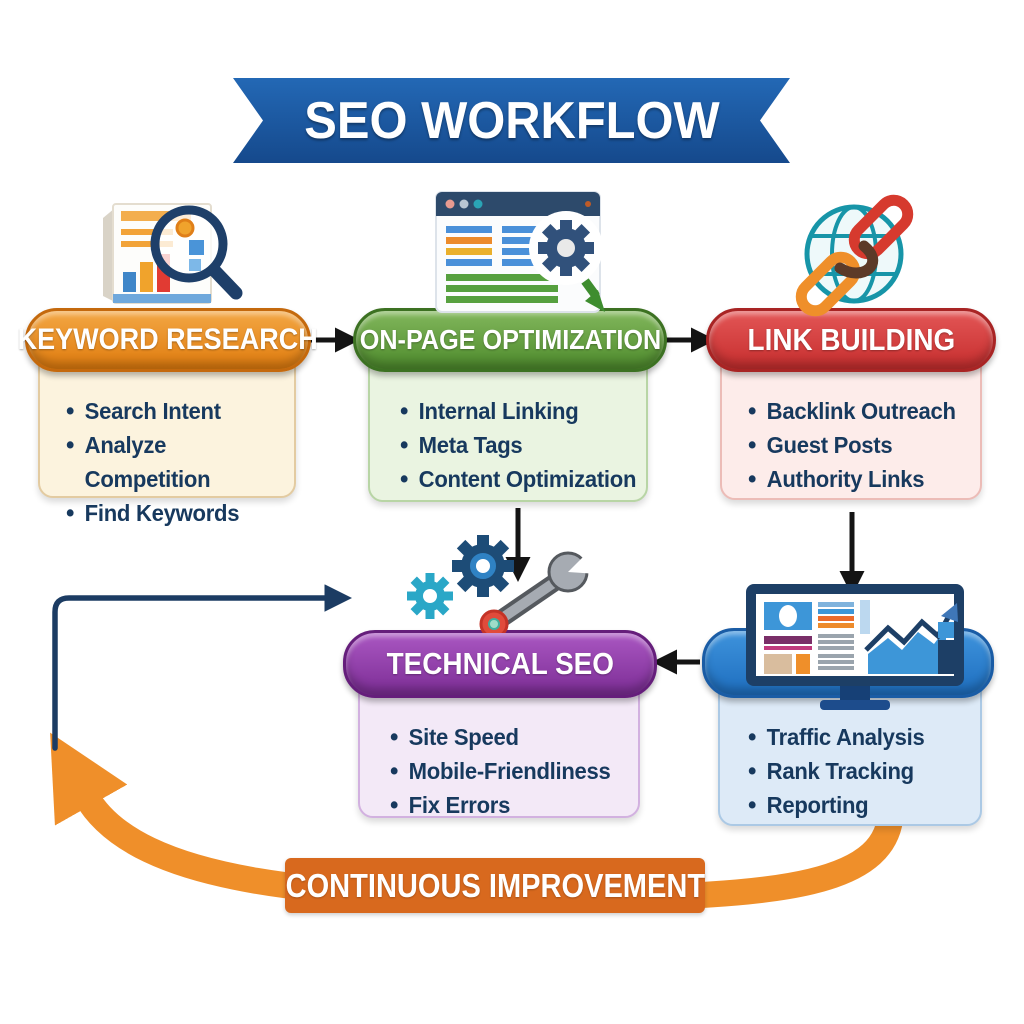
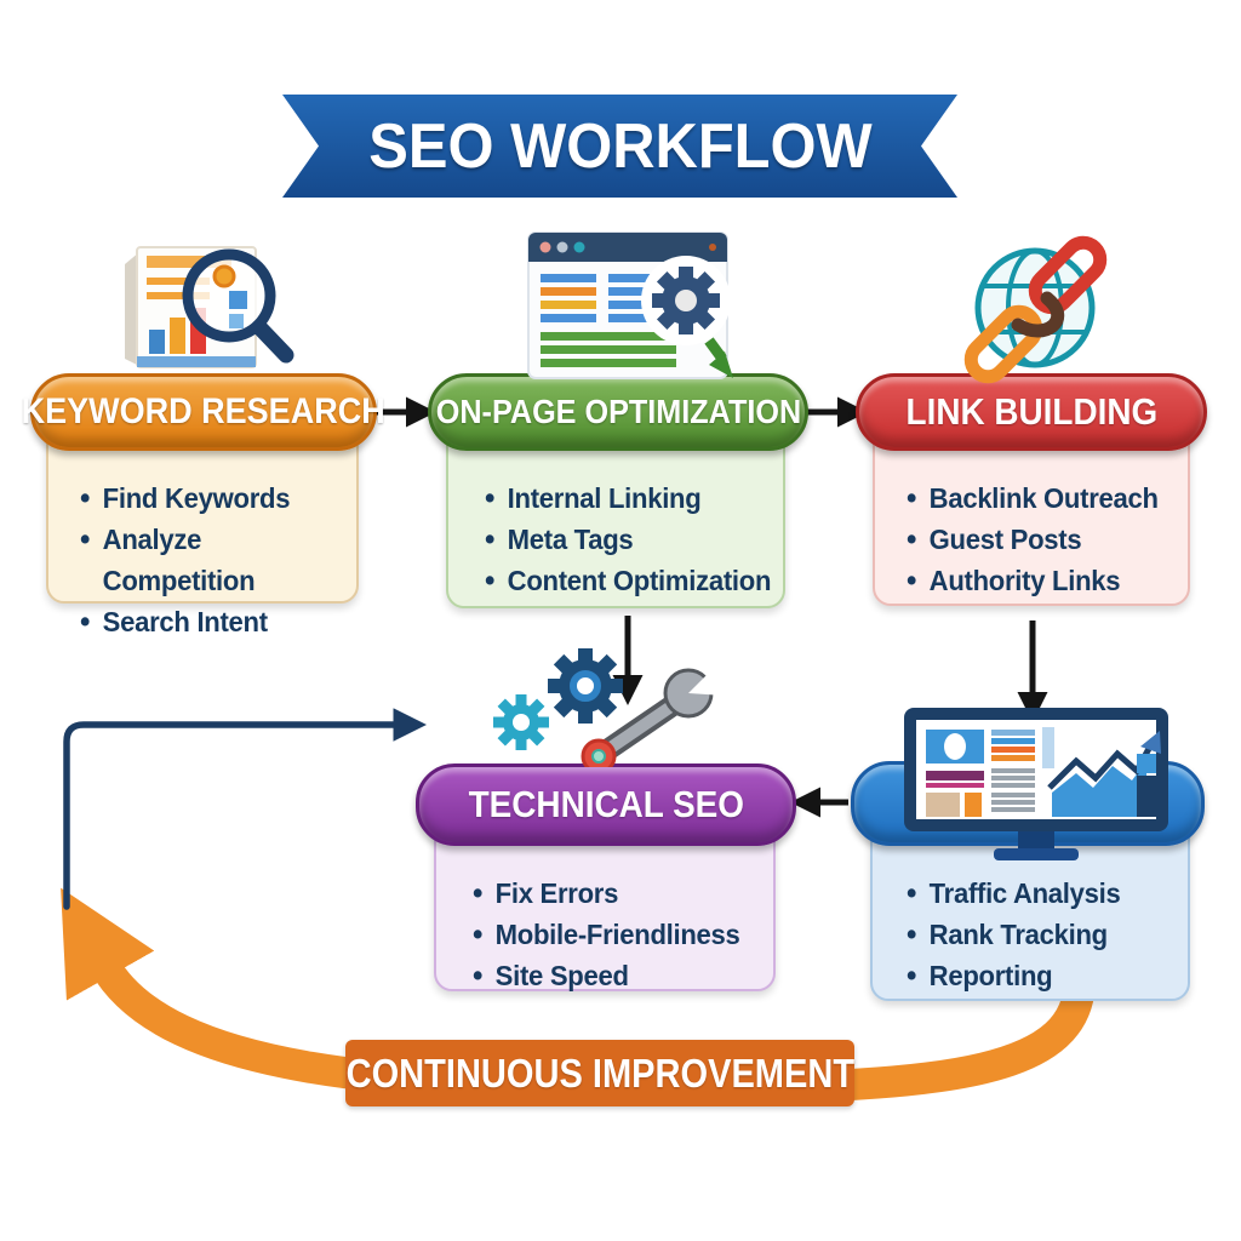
  SEO WORKFLOW
- Search Intent
+ Find Keywords
  Analyze Competition
- Find Keywords
+ Search Intent
  KEYWORD RESEARCH
  Internal Linking
  Meta Tags
  Content Optimization
  ON-PAGE OPTIMIZATION
  Backlink Outreach
  Guest Posts
  Authority Links
  LINK BUILDING
- Site Speed
+ Fix Errors
  Mobile-Friendliness
- Fix Errors
+ Site Speed
  TECHNICAL SEO
  Traffic Analysis
  Rank Tracking
  Reporting
  CONTINUOUS IMPROVEMENT
